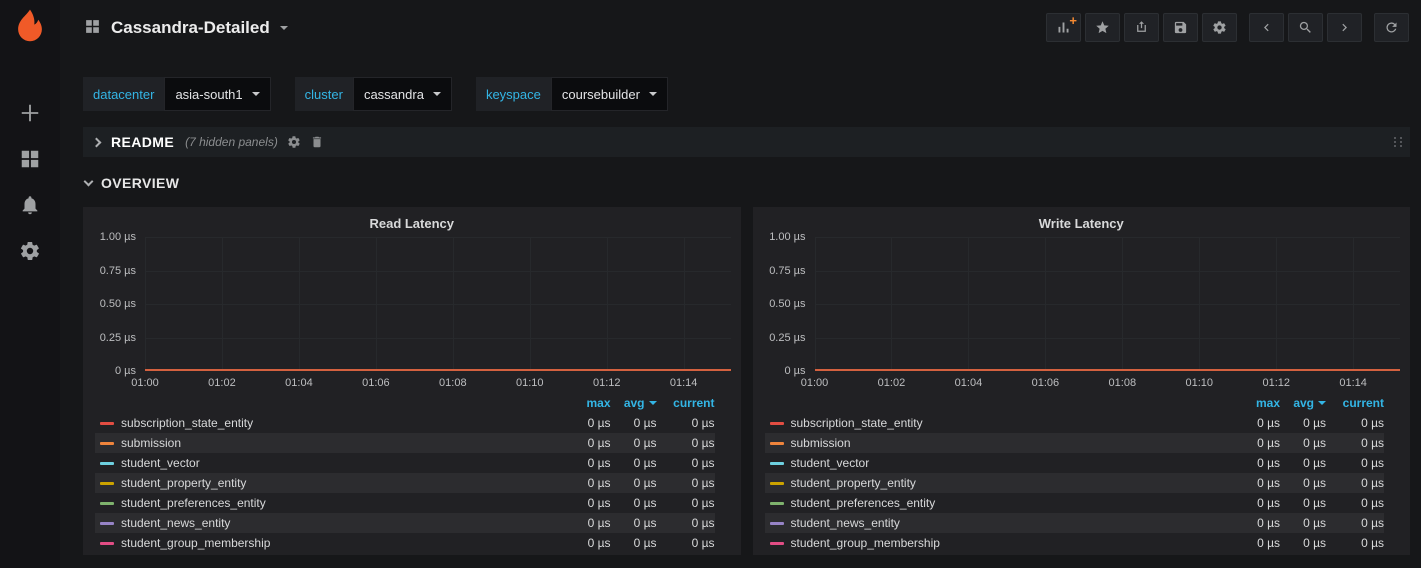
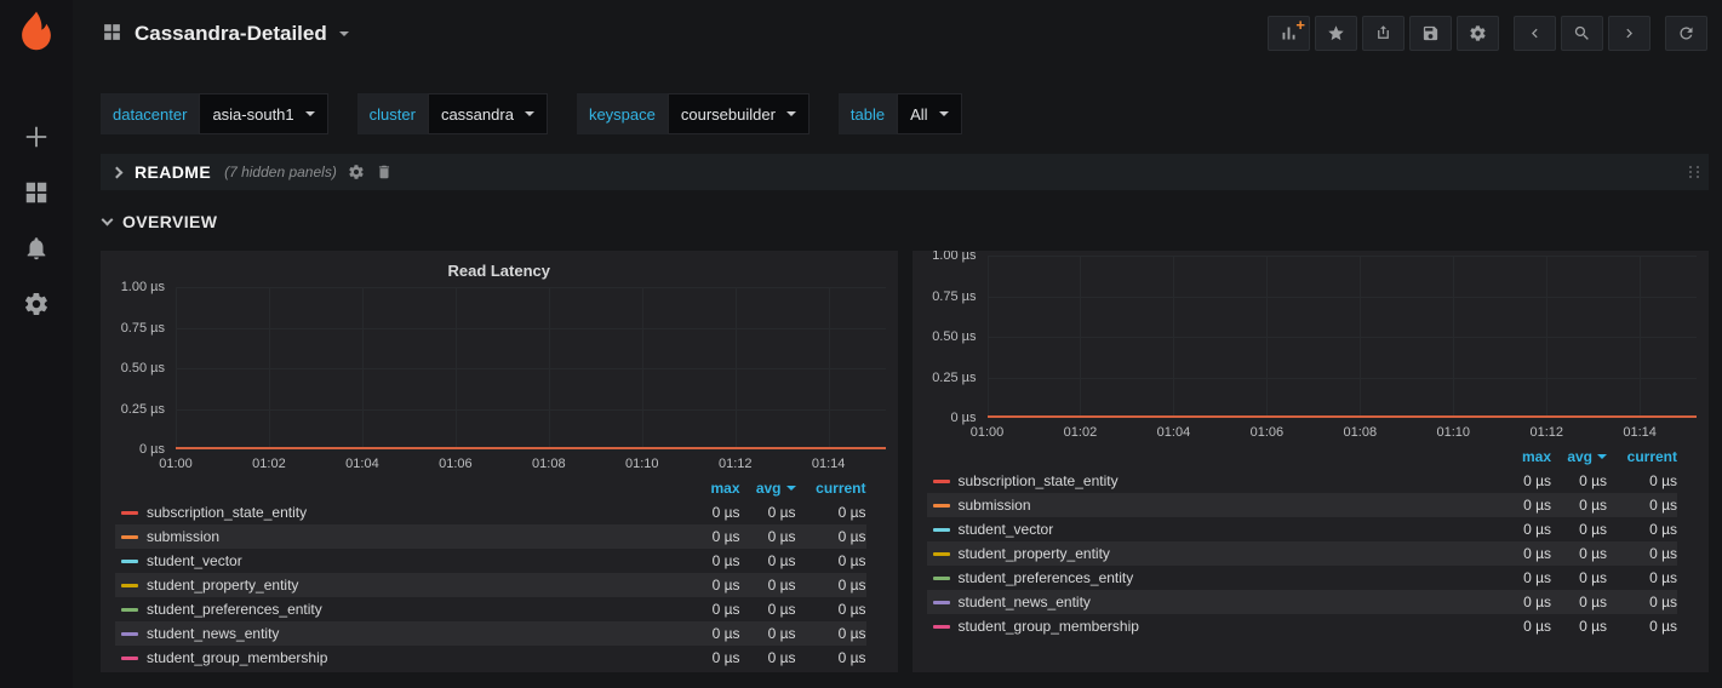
  Cassandra-Detailed
  +
  datacenter
  asia-south1
  cluster
  cassandra
  keyspace
  coursebuilder
+ table
+ All
  README
  (7 hidden panels)
  OVERVIEW
  Read Latency
  1.00 µs
  0.75 µs
  0.50 µs
  0.25 µs
  0 µs
  01:00
  01:02
  01:04
  01:06
  01:08
  01:10
  01:12
  01:14
  max
  avg
  current
  subscription_state_entity
  0 µs
  0 µs
  0 µs
  submission
  0 µs
  0 µs
  0 µs
  student_vector
  0 µs
  0 µs
  0 µs
  student_property_entity
  0 µs
  0 µs
  0 µs
  student_preferences_entity
  0 µs
  0 µs
  0 µs
  student_news_entity
  0 µs
  0 µs
  0 µs
  student_group_membership
  0 µs
  0 µs
  0 µs
- Write Latency
  1.00 µs
  0.75 µs
  0.50 µs
  0.25 µs
  0 µs
  01:00
  01:02
  01:04
  01:06
  01:08
  01:10
  01:12
  01:14
  max
  avg
  current
  subscription_state_entity
  0 µs
  0 µs
  0 µs
  submission
  0 µs
  0 µs
  0 µs
  student_vector
  0 µs
  0 µs
  0 µs
  student_property_entity
  0 µs
  0 µs
  0 µs
  student_preferences_entity
  0 µs
  0 µs
  0 µs
  student_news_entity
  0 µs
  0 µs
  0 µs
  student_group_membership
  0 µs
  0 µs
  0 µs
